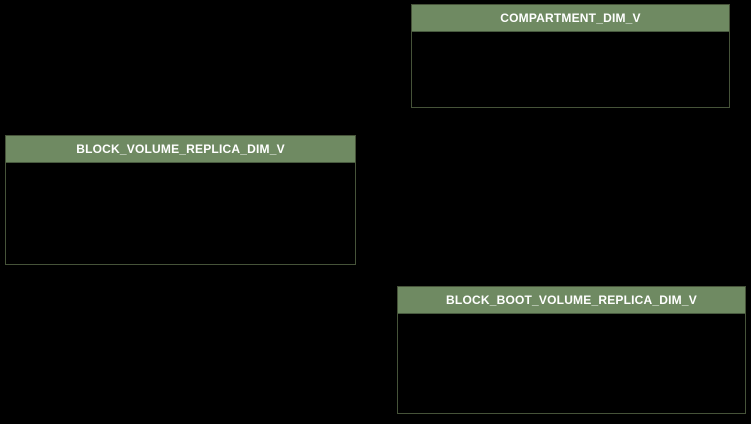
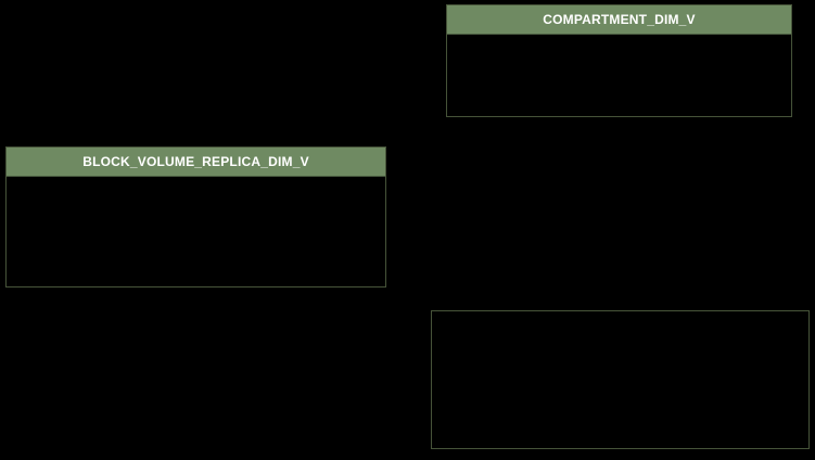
  COMPARTMENT_DIM_V
  BLOCK_VOLUME_REPLICA_DIM_V
- BLOCK_BOOT_VOLUME_REPLICA_DIM_V
